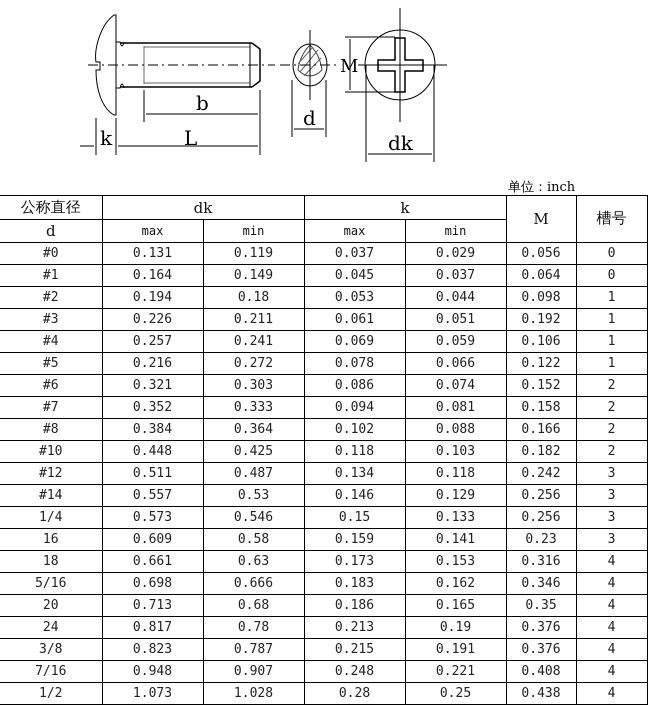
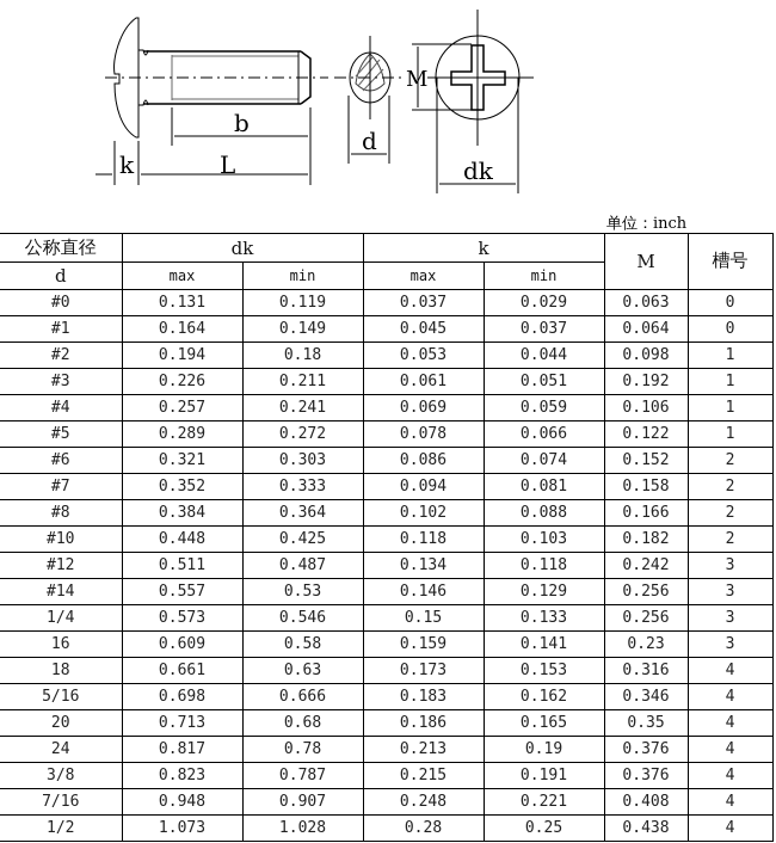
  b
  L
  k
  d
  M
  dk
  单位：inch
  公称直径	dk	k	M	槽号
  d	max	min	max	min
- #0	0.131	0.119	0.037	0.029	0.056	0
+ #0	0.131	0.119	0.037	0.029	0.063	0
  #1	0.164	0.149	0.045	0.037	0.064	0
  #2	0.194	0.18	0.053	0.044	0.098	1
  #3	0.226	0.211	0.061	0.051	0.192	1
  #4	0.257	0.241	0.069	0.059	0.106	1
- #5	0.216	0.272	0.078	0.066	0.122	1
+ #5	0.289	0.272	0.078	0.066	0.122	1
  #6	0.321	0.303	0.086	0.074	0.152	2
  #7	0.352	0.333	0.094	0.081	0.158	2
  #8	0.384	0.364	0.102	0.088	0.166	2
  #10	0.448	0.425	0.118	0.103	0.182	2
  #12	0.511	0.487	0.134	0.118	0.242	3
  #14	0.557	0.53	0.146	0.129	0.256	3
  1/4	0.573	0.546	0.15	0.133	0.256	3
  16	0.609	0.58	0.159	0.141	0.23	3
  18	0.661	0.63	0.173	0.153	0.316	4
  5/16	0.698	0.666	0.183	0.162	0.346	4
  20	0.713	0.68	0.186	0.165	0.35	4
  24	0.817	0.78	0.213	0.19	0.376	4
  3/8	0.823	0.787	0.215	0.191	0.376	4
  7/16	0.948	0.907	0.248	0.221	0.408	4
  1/2	1.073	1.028	0.28	0.25	0.438	4
